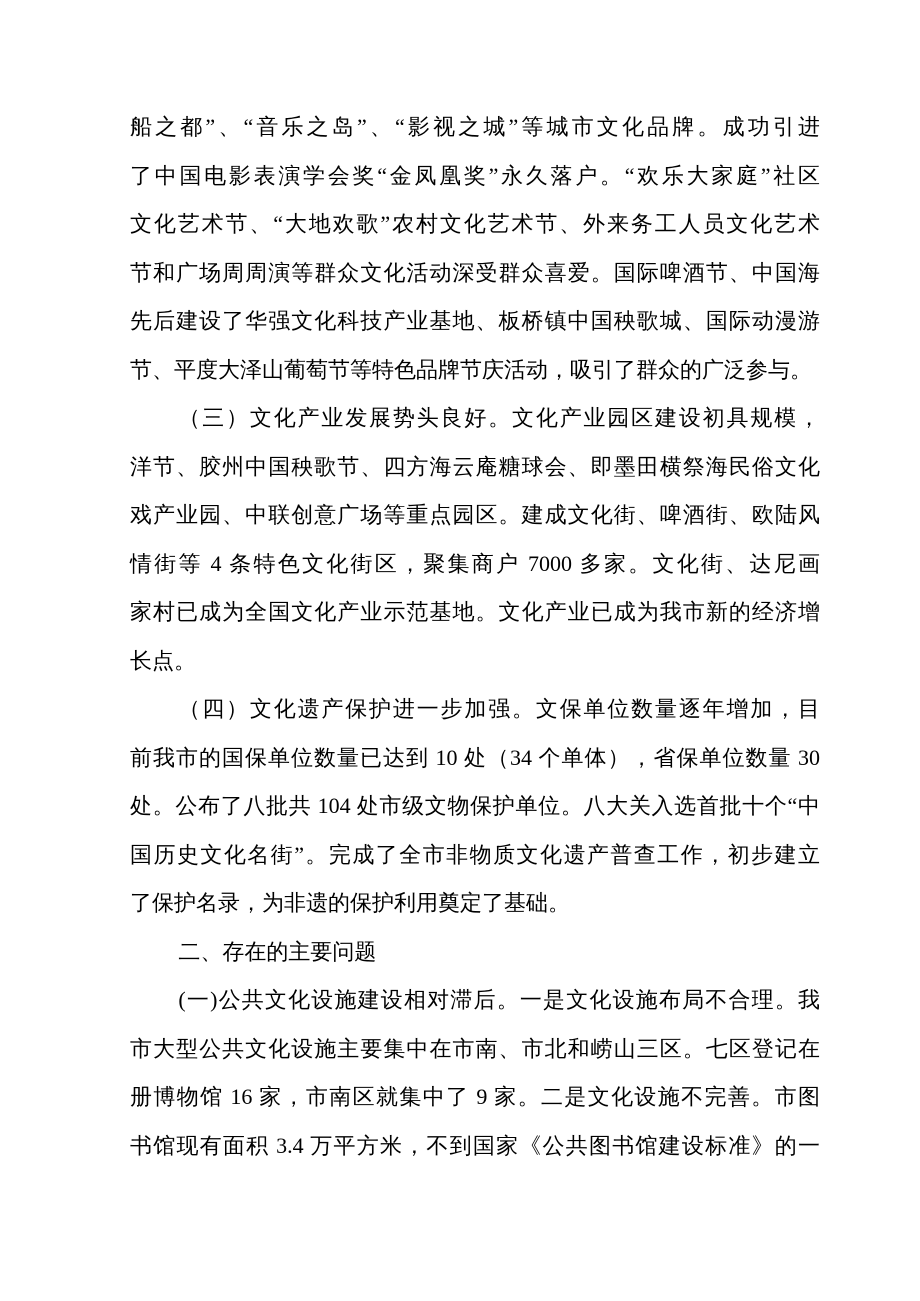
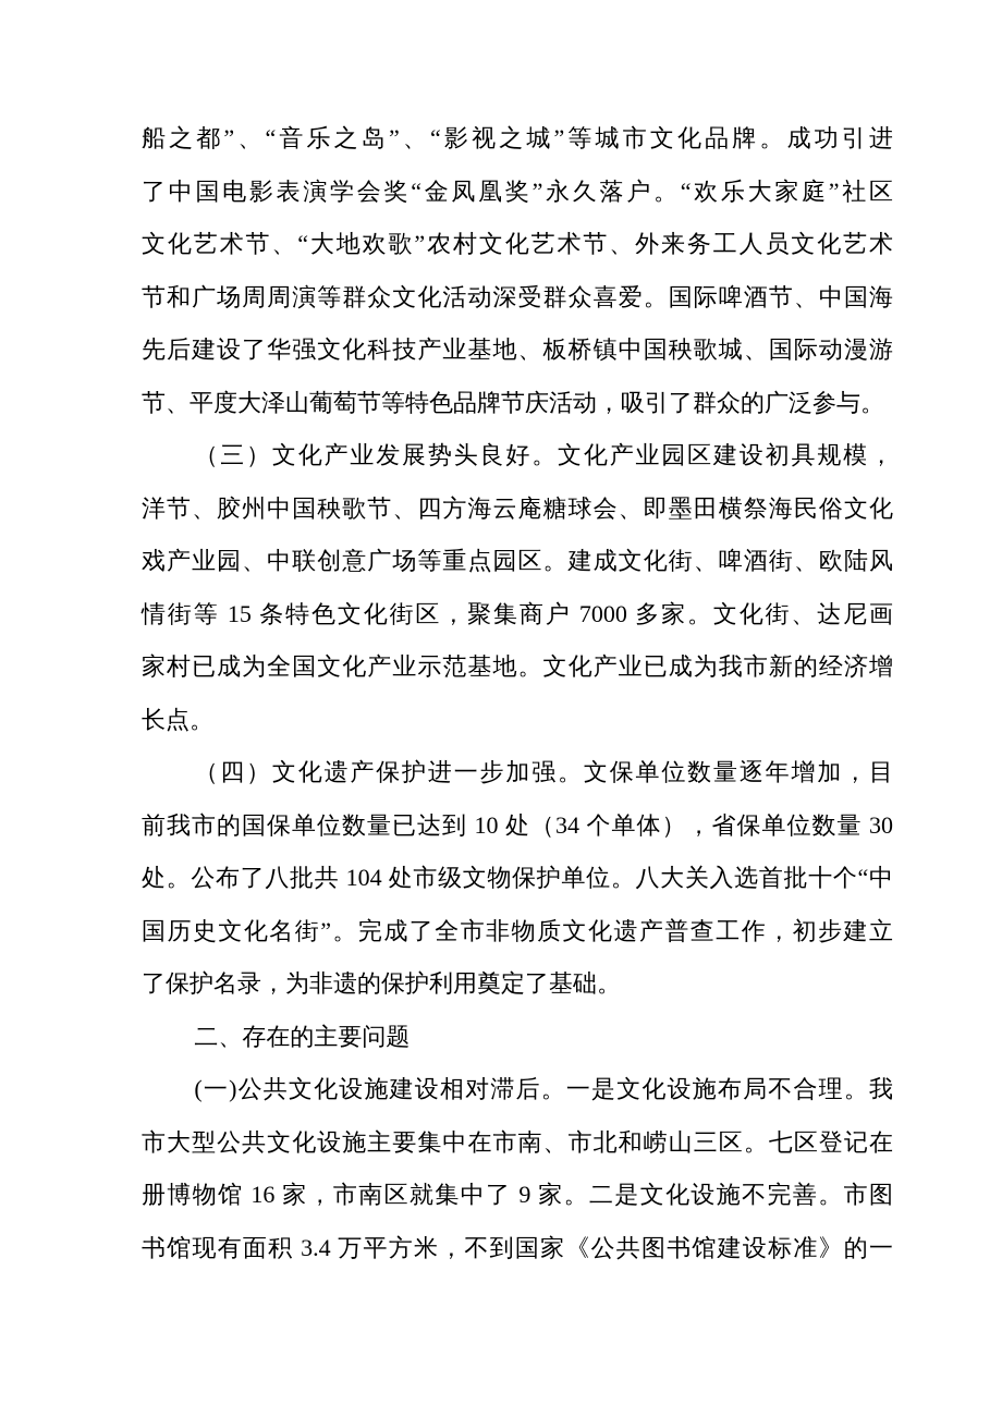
  船之都”、“音乐之岛”、“影视之城”等城市文化品牌。成功引进
  了中国电影表演学会奖“金凤凰奖”永久落户。“欢乐大家庭”社区
  文化艺术节、“大地欢歌”农村文化艺术节、外来务工人员文化艺术
  节和广场周周演等群众文化活动深受群众喜爱。国际啤酒节、中国海
  先后建设了华强文化科技产业基地、板桥镇中国秧歌城、国际动漫游
  节、平度大泽山葡萄节等特色品牌节庆活动，吸引了群众的广泛参与。
  （三）文化产业发展势头良好。文化产业园区建设初具规模，
  洋节、胶州中国秧歌节、四方海云庵糖球会、即墨田横祭海民俗文化
  戏产业园、中联创意广场等重点园区。建成文化街、啤酒街、欧陆风
- 情街等 4 条特色文化街区，聚集商户 7000 多家。文化街、达尼画
+ 情街等 15 条特色文化街区，聚集商户 7000 多家。文化街、达尼画
  家村已成为全国文化产业示范基地。文化产业已成为我市新的经济增
  长点。
  （四）文化遗产保护进一步加强。文保单位数量逐年增加，目
  前我市的国保单位数量已达到 10 处（34 个单体），省保单位数量 30
  处。公布了八批共 104 处市级文物保护单位。八大关入选首批十个“中
  国历史文化名街”。完成了全市非物质文化遗产普查工作，初步建立
  了保护名录，为非遗的保护利用奠定了基础。
  二、存在的主要问题
  (一)公共文化设施建设相对滞后。一是文化设施布局不合理。我
  市大型公共文化设施主要集中在市南、市北和崂山三区。七区登记在
  册博物馆 16 家，市南区就集中了 9 家。二是文化设施不完善。市图
  书馆现有面积 3.4 万平方米，不到国家《公共图书馆建设标准》的一
